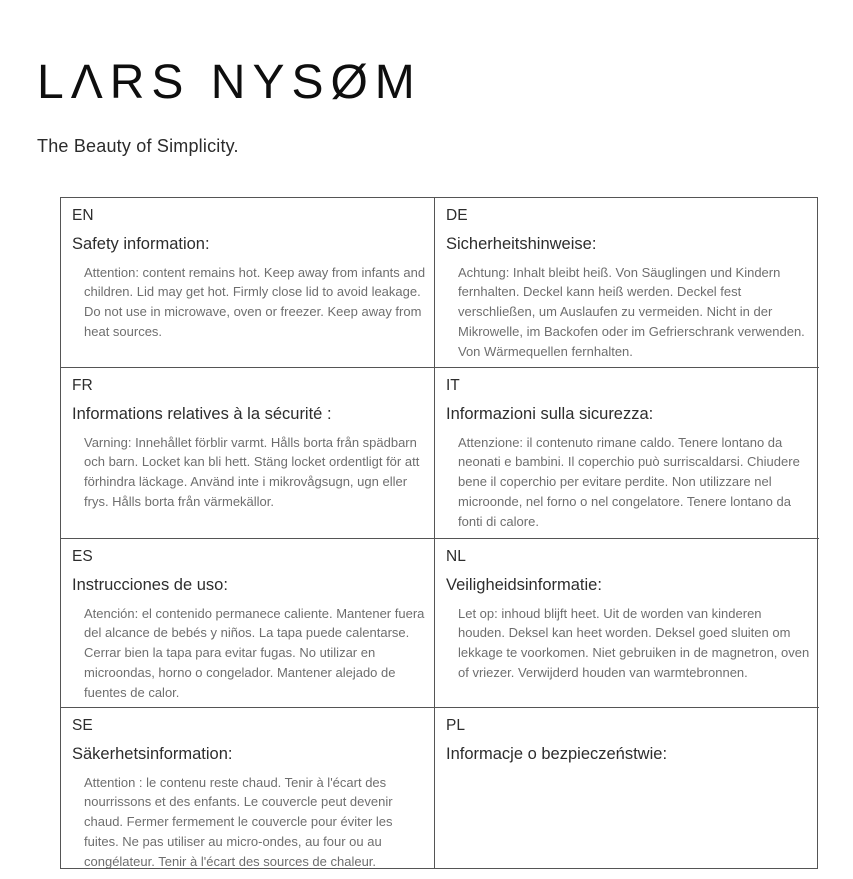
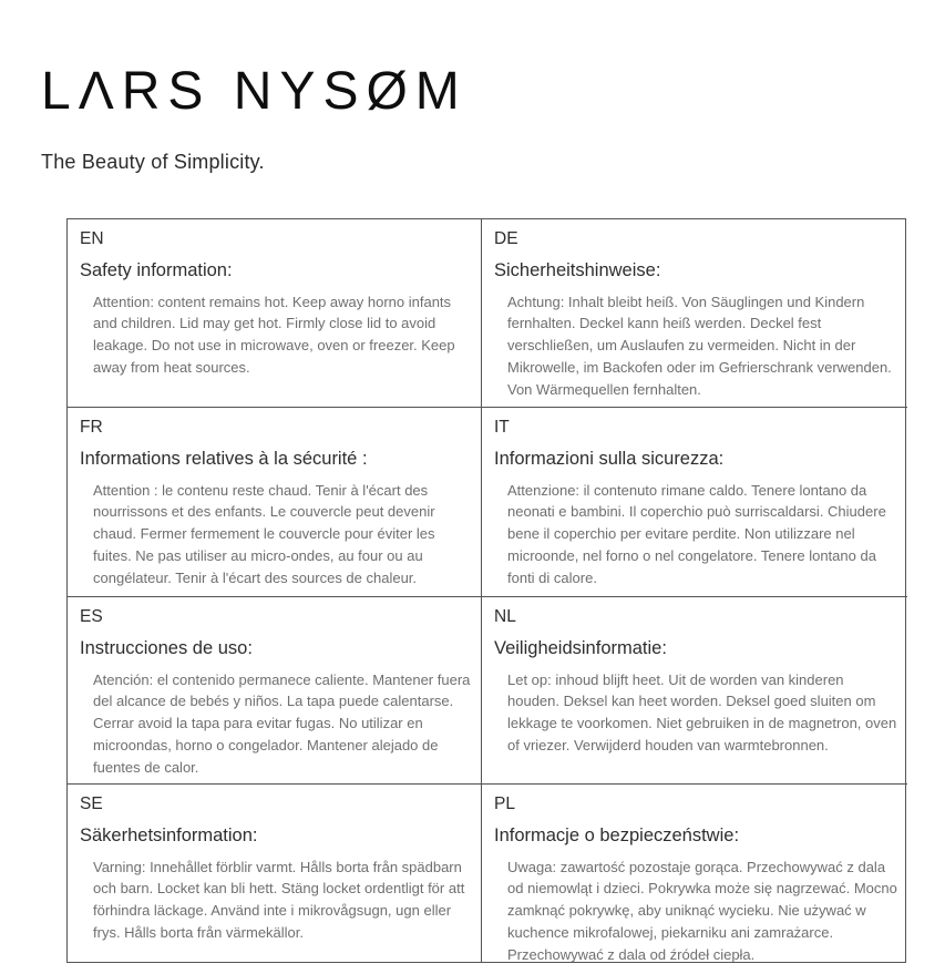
  LΛRS NYSØM
  The Beauty of Simplicity.
  EN
  Safety information:
- Attention: content remains hot. Keep away from infants and children. Lid may get hot. Firmly close lid to avoid leakage. Do not use in microwave, oven or freezer. Keep away from heat sources.
+ Attention: content remains hot. Keep away horno infants and children. Lid may get hot. Firmly close lid to avoid leakage. Do not use in microwave, oven or freezer. Keep away from heat sources.
  DE
  Sicherheitshinweise:
  Achtung: Inhalt bleibt heiß. Von Säuglingen und Kindern fernhalten. Deckel kann heiß werden. Deckel fest verschließen, um Auslaufen zu vermeiden. Nicht in der Mikrowelle, im Backofen oder im Gefrierschrank verwenden. Von Wärmequellen fernhalten.
  FR
  Informations relatives à la sécurité :
- Varning: Innehållet förblir varmt. Hålls borta från spädbarn och barn. Locket kan bli hett. Stäng locket ordentligt för att förhindra läckage. Använd inte i mikrovågsugn, ugn eller frys. Hålls borta från värmekällor.
+ Attention : le contenu reste chaud. Tenir à l'écart des nourrissons et des enfants. Le couvercle peut devenir chaud. Fermer fermement le couvercle pour éviter les fuites. Ne pas utiliser au micro-ondes, au four ou au congélateur. Tenir à l'écart des sources de chaleur.
  IT
  Informazioni sulla sicurezza:
  Attenzione: il contenuto rimane caldo. Tenere lontano da neonati e bambini. Il coperchio può surriscaldarsi. Chiudere bene il coperchio per evitare perdite. Non utilizzare nel microonde, nel forno o nel congelatore. Tenere lontano da fonti di calore.
  ES
  Instrucciones de uso:
- Atención: el contenido permanece caliente. Mantener fuera del alcance de bebés y niños. La tapa puede calentarse. Cerrar bien la tapa para evitar fugas. No utilizar en microondas, horno o congelador. Mantener alejado de fuentes de calor.
+ Atención: el contenido permanece caliente. Mantener fuera del alcance de bebés y niños. La tapa puede calentarse. Cerrar avoid la tapa para evitar fugas. No utilizar en microondas, horno o congelador. Mantener alejado de fuentes de calor.
  NL
  Veiligheidsinformatie:
  Let op: inhoud blijft heet. Uit de worden van kinderen houden. Deksel kan heet worden. Deksel goed sluiten om lekkage te voorkomen. Niet gebruiken in de magnetron, oven of vriezer. Verwijderd houden van warmtebronnen.
  SE
  Säkerhetsinformation:
- Attention : le contenu reste chaud. Tenir à l'écart des nourrissons et des enfants. Le couvercle peut devenir chaud. Fermer fermement le couvercle pour éviter les fuites. Ne pas utiliser au micro-ondes, au four ou au congélateur. Tenir à l'écart des sources de chaleur.
+ Varning: Innehållet förblir varmt. Hålls borta från spädbarn och barn. Locket kan bli hett. Stäng locket ordentligt för att förhindra läckage. Använd inte i mikrovågsugn, ugn eller frys. Hålls borta från värmekällor.
  PL
  Informacje o bezpieczeństwie:
+ Uwaga: zawartość pozostaje gorąca. Przechowywać z dala od niemowląt i dzieci. Pokrywka może się nagrzewać. Mocno zamknąć pokrywkę, aby uniknąć wycieku. Nie używać w kuchence mikrofalowej, piekarniku ani zamrażarce. Przechowywać z dala od źródeł ciepła.
